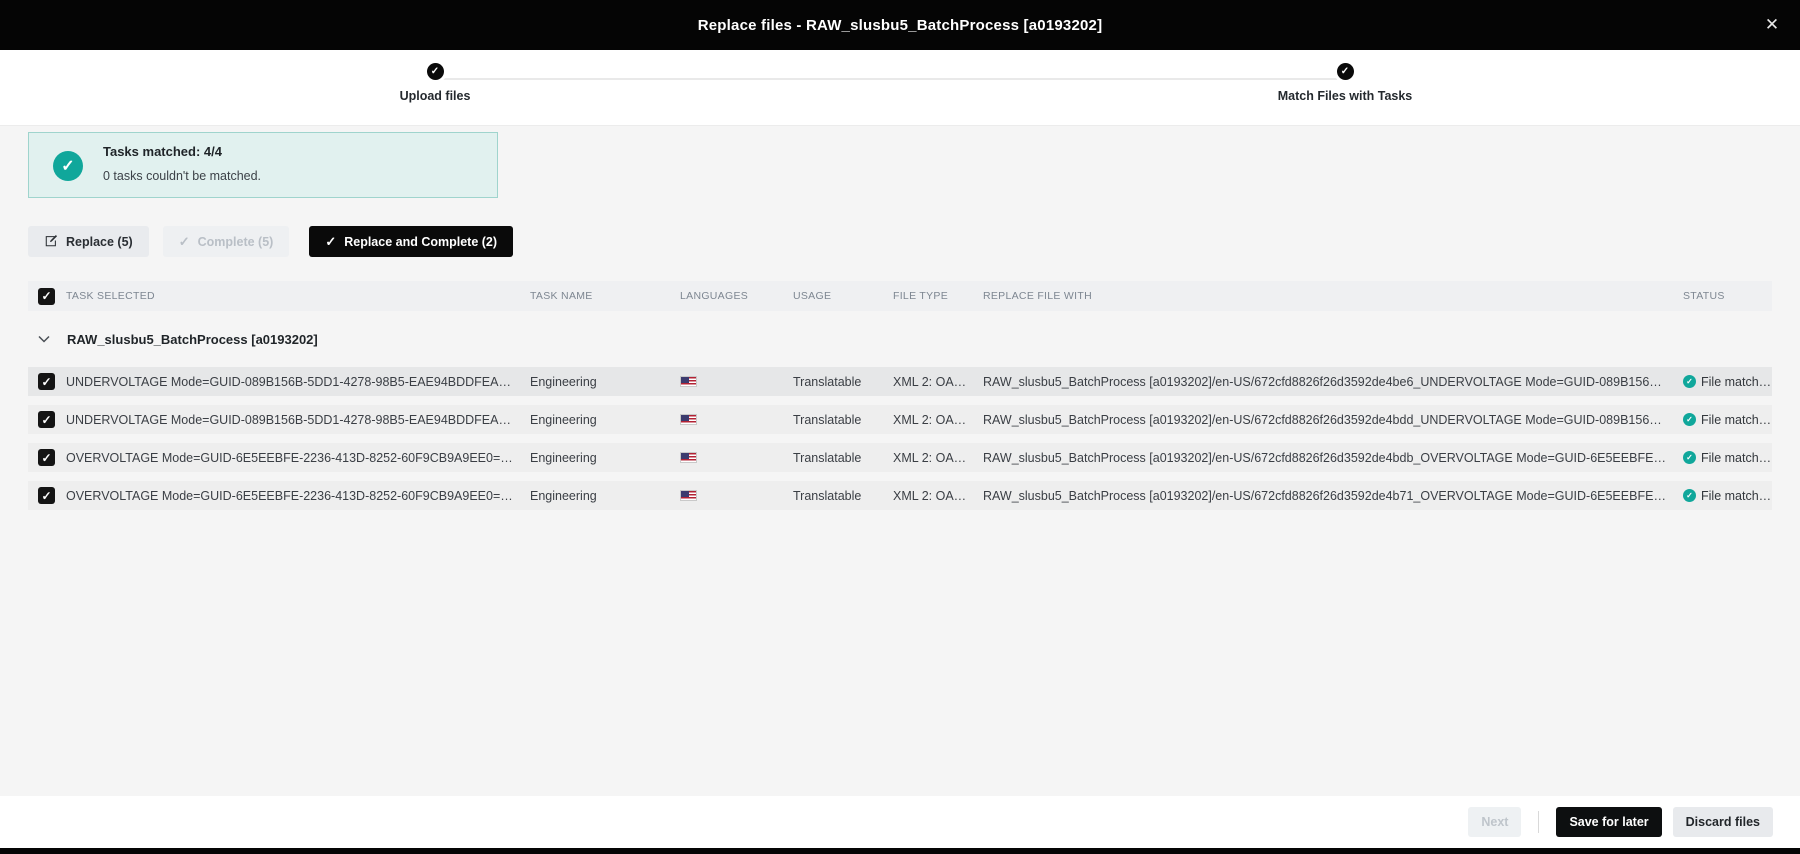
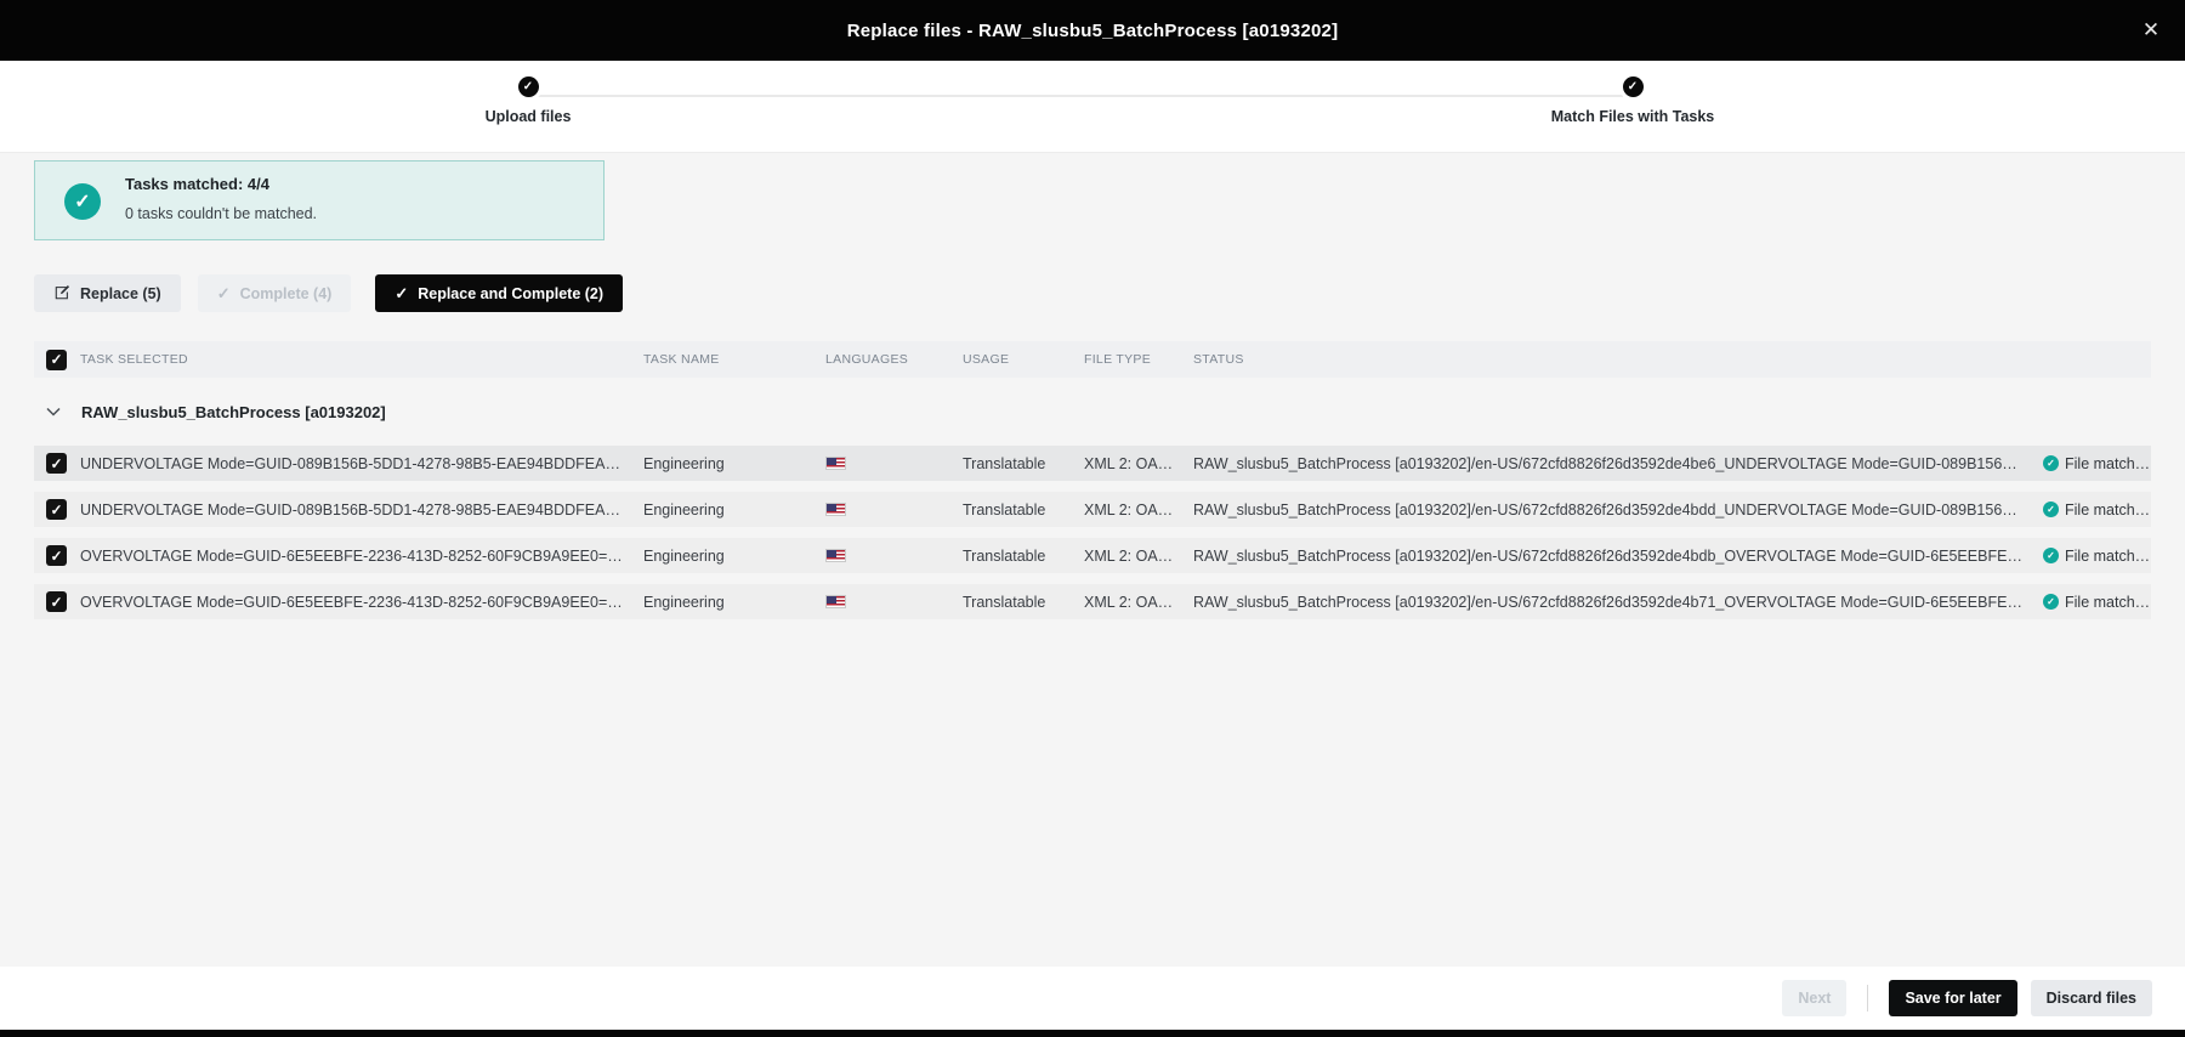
  Replace files - RAW_slusbu5_BatchProcess [a0193202]
  ✕
  Upload files
  Match Files with Tasks
  Tasks matched: 4/4
  0 tasks couldn't be matched.
  Replace (5)
  ✓
- Complete (5)
+ Complete (4)
  ✓
  Replace and Complete (2)
  TASK SELECTED
  TASK NAME
  LANGUAGES
  USAGE
  FILE TYPE
- REPLACE FILE WITH
  STATUS
  RAW_slusbu5_BatchProcess [a0193202]
  UNDERVOLTAGE Mode=GUID-089B156B-5DD1-4278-98B5-EAE94BDDFEAD=1=
  Engineering
  Translatable
  XML 2: OAS…
  RAW_slusbu5_BatchProcess [a0193202]/en-US/672cfd8826f26d3592de4be6_UNDERVOLTAGE Mode=GUID-089B156B-5D
  File match…
  UNDERVOLTAGE Mode=GUID-089B156B-5DD1-4278-98B5-EAE94BDDFEAD=1=
  Engineering
  Translatable
  XML 2: OAS…
  RAW_slusbu5_BatchProcess [a0193202]/en-US/672cfd8826f26d3592de4bdd_UNDERVOLTAGE Mode=GUID-089B156B-5D
  File match…
  OVERVOLTAGE Mode=GUID-6E5EEBFE-2236-413D-8252-60F9CB9A9EE0=1=ja-j
  Engineering
  Translatable
  XML 2: OAS…
  RAW_slusbu5_BatchProcess [a0193202]/en-US/672cfd8826f26d3592de4bdb_OVERVOLTAGE Mode=GUID-6E5EEBFE-2236
  File match…
  OVERVOLTAGE Mode=GUID-6E5EEBFE-2236-413D-8252-60F9CB9A9EE0=1=zh-
  Engineering
  Translatable
  XML 2: OAS…
  RAW_slusbu5_BatchProcess [a0193202]/en-US/672cfd8826f26d3592de4b71_OVERVOLTAGE Mode=GUID-6E5EEBFE-2236
  File match…
  Next
  Save for later
  Discard files
